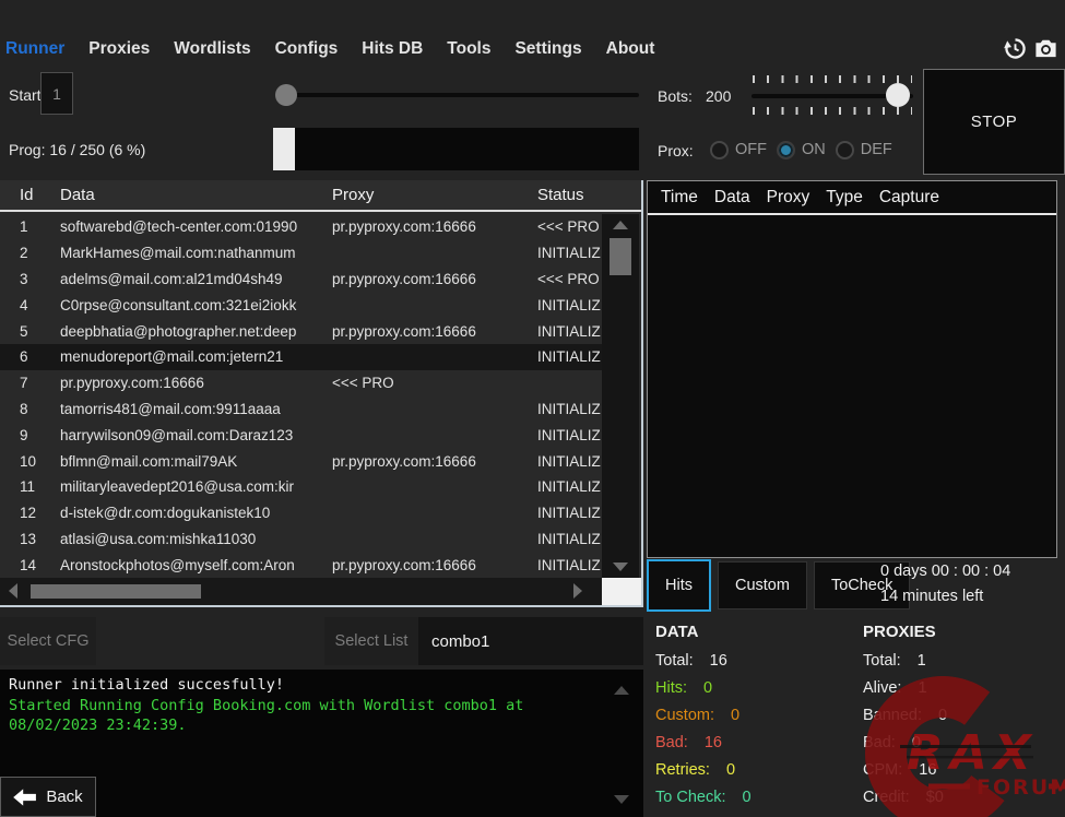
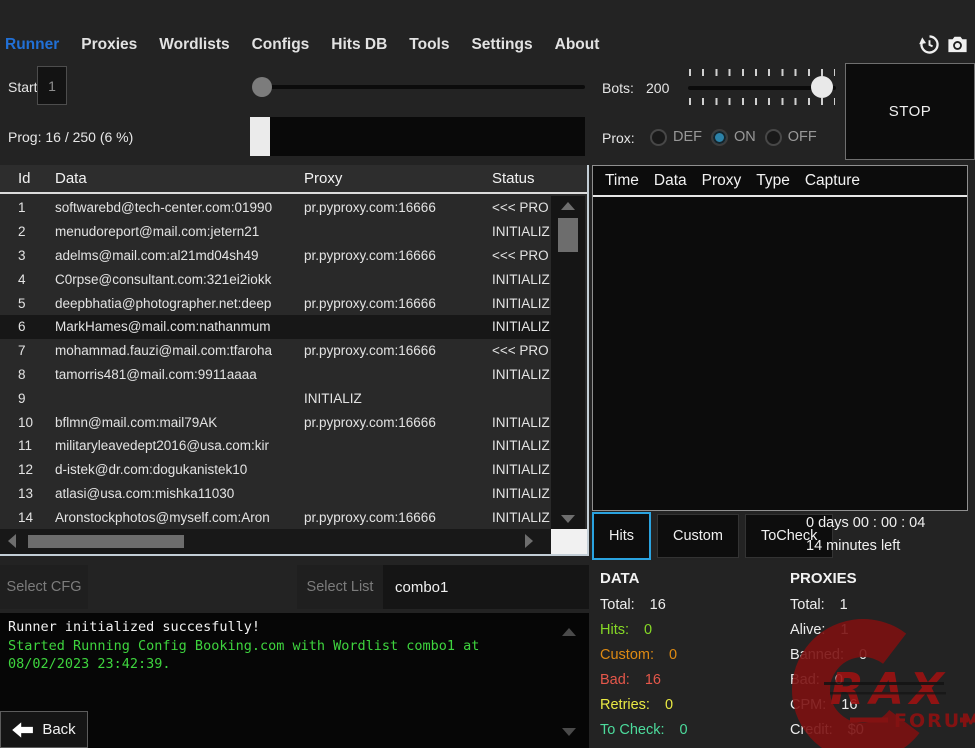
  Runner
  Proxies
  Wordlists
  Configs
  Hits DB
  Tools
  Settings
  About
  Start
  1
  Prog: 16 / 250 (6 %)
  Bots:
  200
  Prox:
- OFF
+ DEF
  ON
- DEF
+ OFF
  STOP
  Id
  Data
  Proxy
  Status
  1
  softwarebd@tech-center.com:01990
  pr.pyproxy.com:16666
  <<< PRO
  2
- MarkHames@mail.com:nathanmum
+ menudoreport@mail.com:jetern21
  INITIALIZ
  3
  adelms@mail.com:al21md04sh49
  pr.pyproxy.com:16666
  <<< PRO
  4
  C0rpse@consultant.com:321ei2iokk
  INITIALIZ
  5
  deepbhatia@photographer.net:deep
  pr.pyproxy.com:16666
  INITIALIZ
  6
- menudoreport@mail.com:jetern21
+ MarkHames@mail.com:nathanmum
  INITIALIZ
  7
+ mohammad.fauzi@mail.com:tfaroha
  pr.pyproxy.com:16666
  <<< PRO
  8
  tamorris481@mail.com:9911aaaa
  INITIALIZ
  9
- harrywilson09@mail.com:Daraz123
  INITIALIZ
  10
  bflmn@mail.com:mail79AK
  pr.pyproxy.com:16666
  INITIALIZ
  11
  militaryleavedept2016@usa.com:kir
  INITIALIZ
  12
  d-istek@dr.com:dogukanistek10
  INITIALIZ
  13
  atlasi@usa.com:mishka11030
  INITIALIZ
  14
  Aronstockphotos@myself.com:Aron
  pr.pyproxy.com:16666
  INITIALIZ
  Time
  Data
  Proxy
  Type
  Capture
  Hits
  Custom
  ToCheck
  0 days 00 : 00 : 04
  14 minutes left
  DATA
  Total: 16
  Hits: 0
  Custom: 0
  Bad: 16
  Retries: 0
  To Check: 0
  PROXIES
  Total: 1
  Alive:
  Select CFG
  Select List
  combo1
  Runner initialized succesfully!
  Started Running Config Booking.com with Wordlist combo1 at
  08/02/2023 23:42:39.
  Back
  RAX
  FORUM
